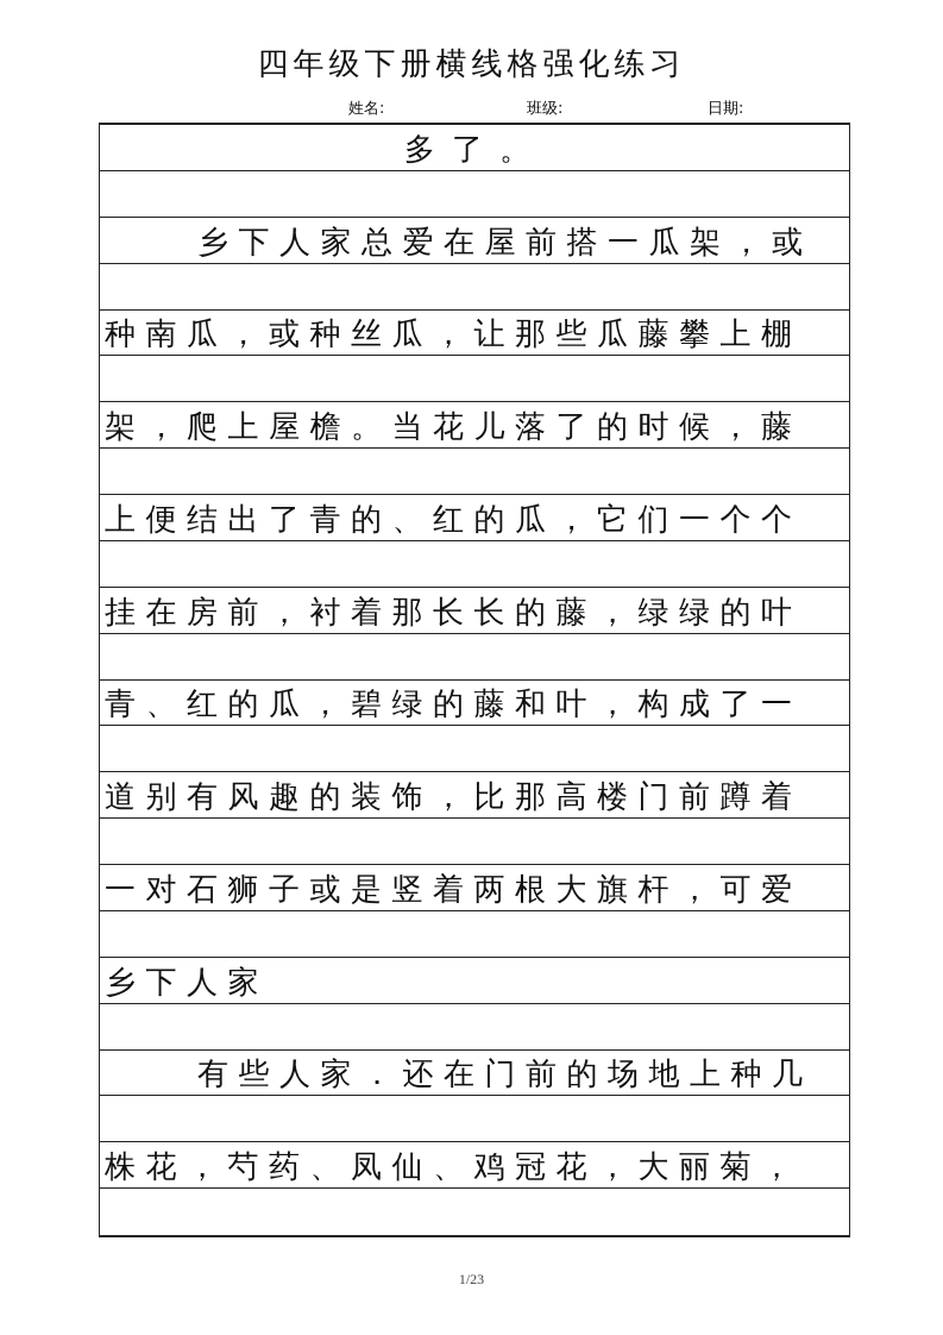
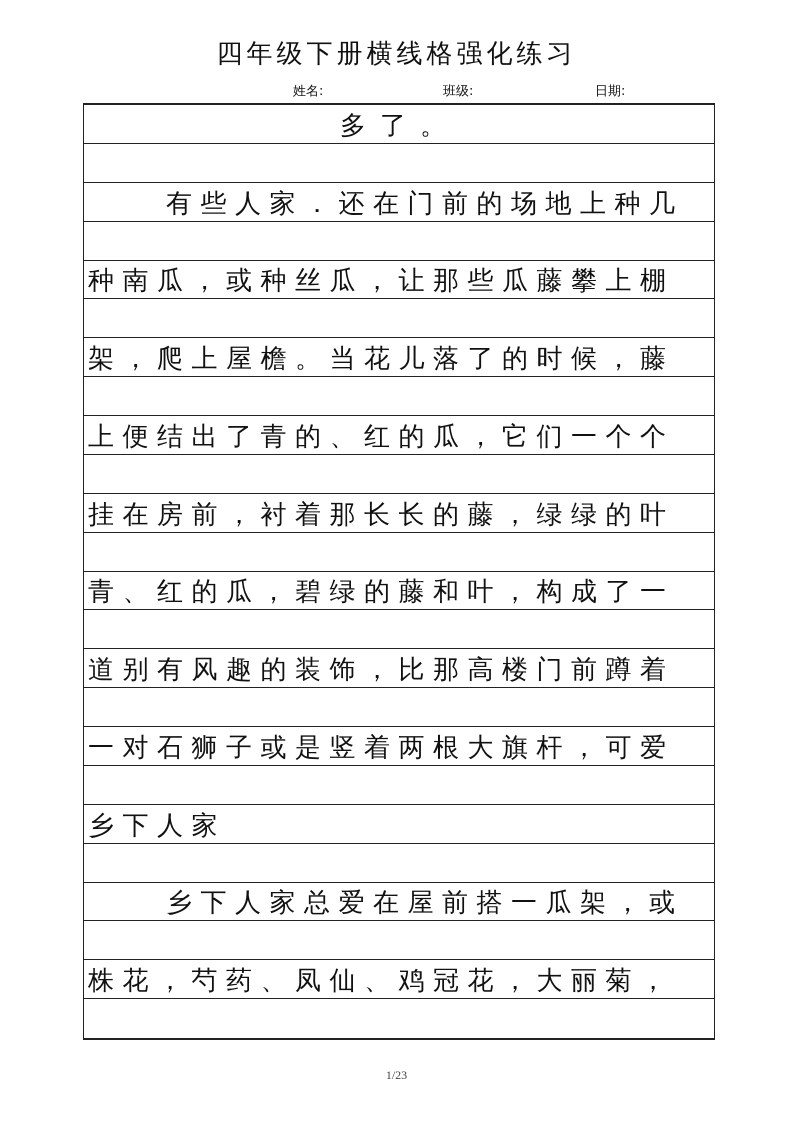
  四年级下册横线格强化练习
  姓名:
  班级:
  日期:
  多了。
- 乡下人家总爱在屋前搭一瓜架，或
+ 有些人家．还在门前的场地上种几
  种南瓜，或种丝瓜，让那些瓜藤攀上棚
  架，爬上屋檐。当花儿落了的时候，藤
  上便结出了青的、红的瓜，它们一个个
  挂在房前，衬着那长长的藤，绿绿的叶
  青、红的瓜，碧绿的藤和叶，构成了一
  道别有风趣的装饰，比那高楼门前蹲着
  一对石狮子或是竖着两根大旗杆，可爱
  乡下人家
- 有些人家．还在门前的场地上种几
+ 乡下人家总爱在屋前搭一瓜架，或
  株花，芍药、凤仙、鸡冠花，大丽菊，
  1/23
